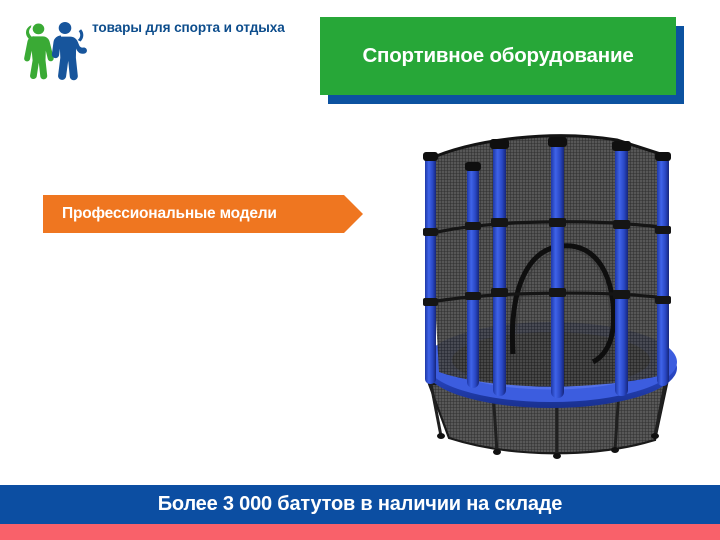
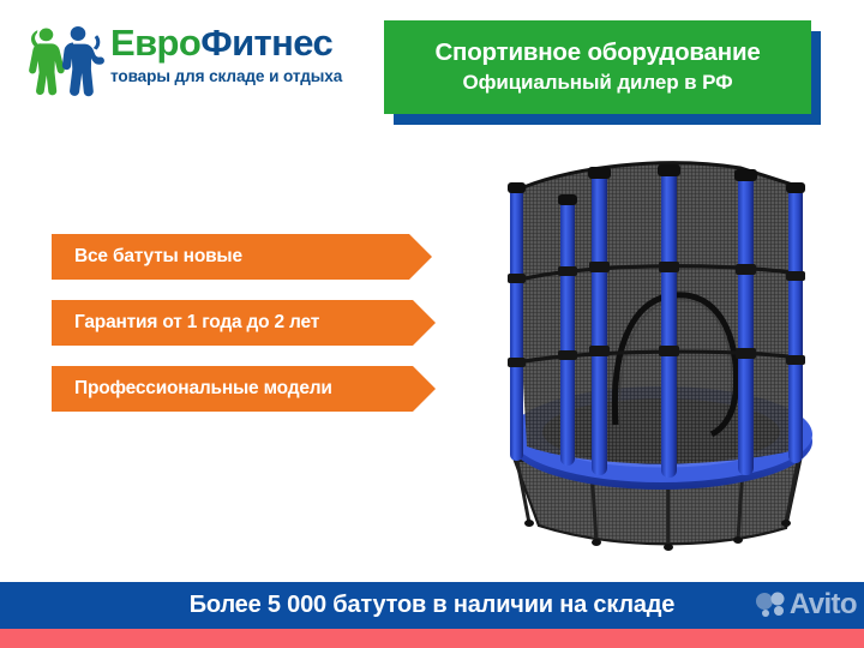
+ ЕвроФитнес
- товары для спорта и отдыха
+ товары для складе и отдыха
  Спортивное оборудование
+ Официальный дилер в РФ
+ Все батуты новые
+ Гарантия от 1 года до 2 лет
  Профессиональные модели
- Более 3 000 батутов в наличии на складе
+ Более 5 000 батутов в наличии на складе
+ Avito
